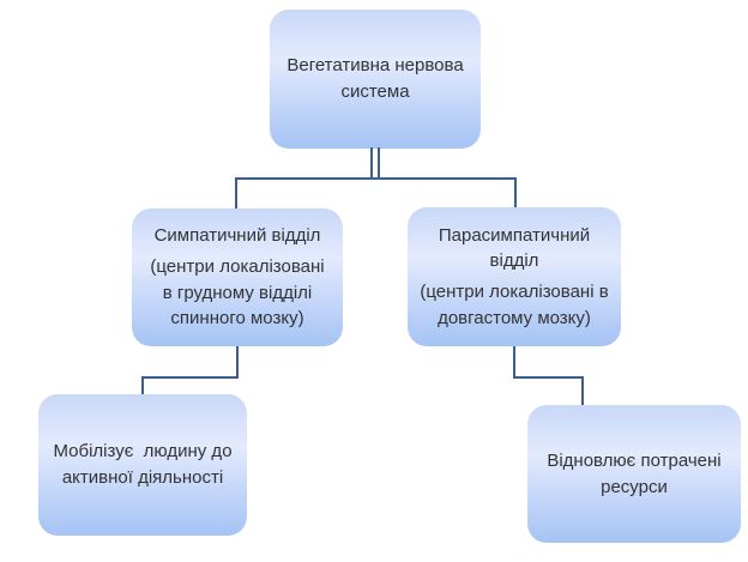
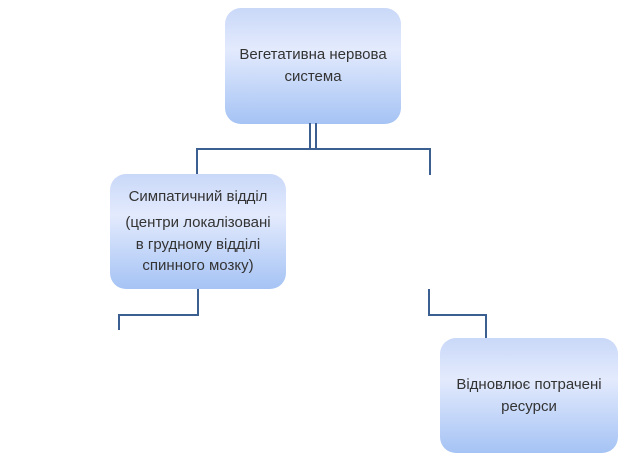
  Вегетативна нервова система
  Симпатичний відділ
  (центри локалізовані в грудному відділі спинного мозку)
- Парасимпатичний відділ
- (центри локалізовані в довгастому мозку)
- Мобілізує людину до активної діяльності
  Відновлює потрачені ресурси
